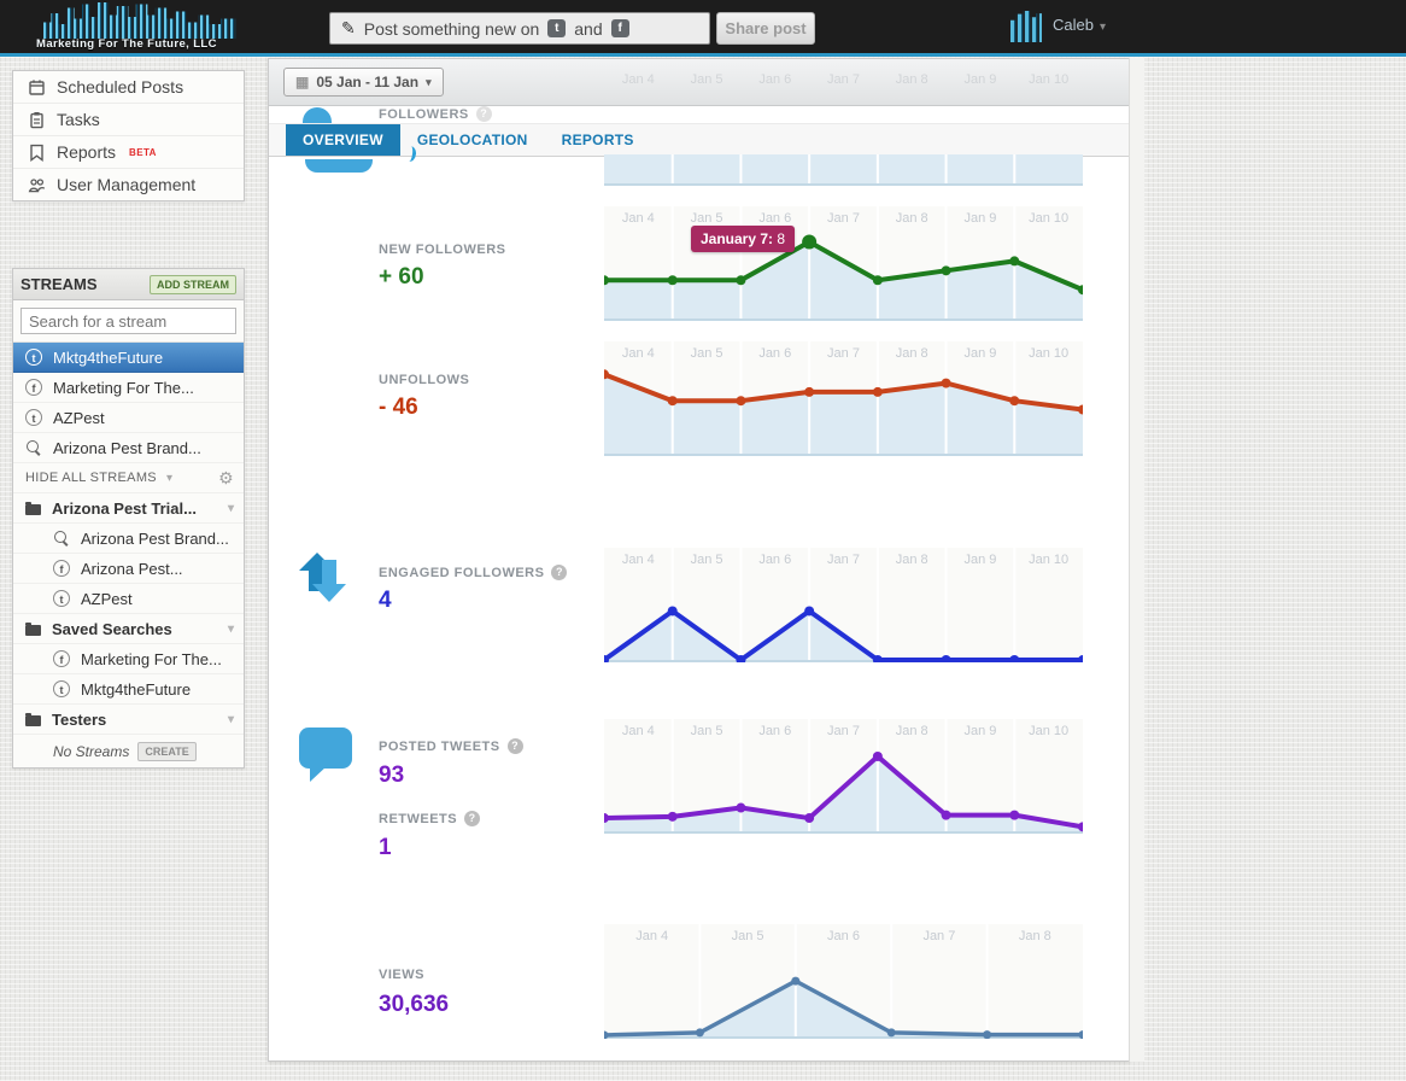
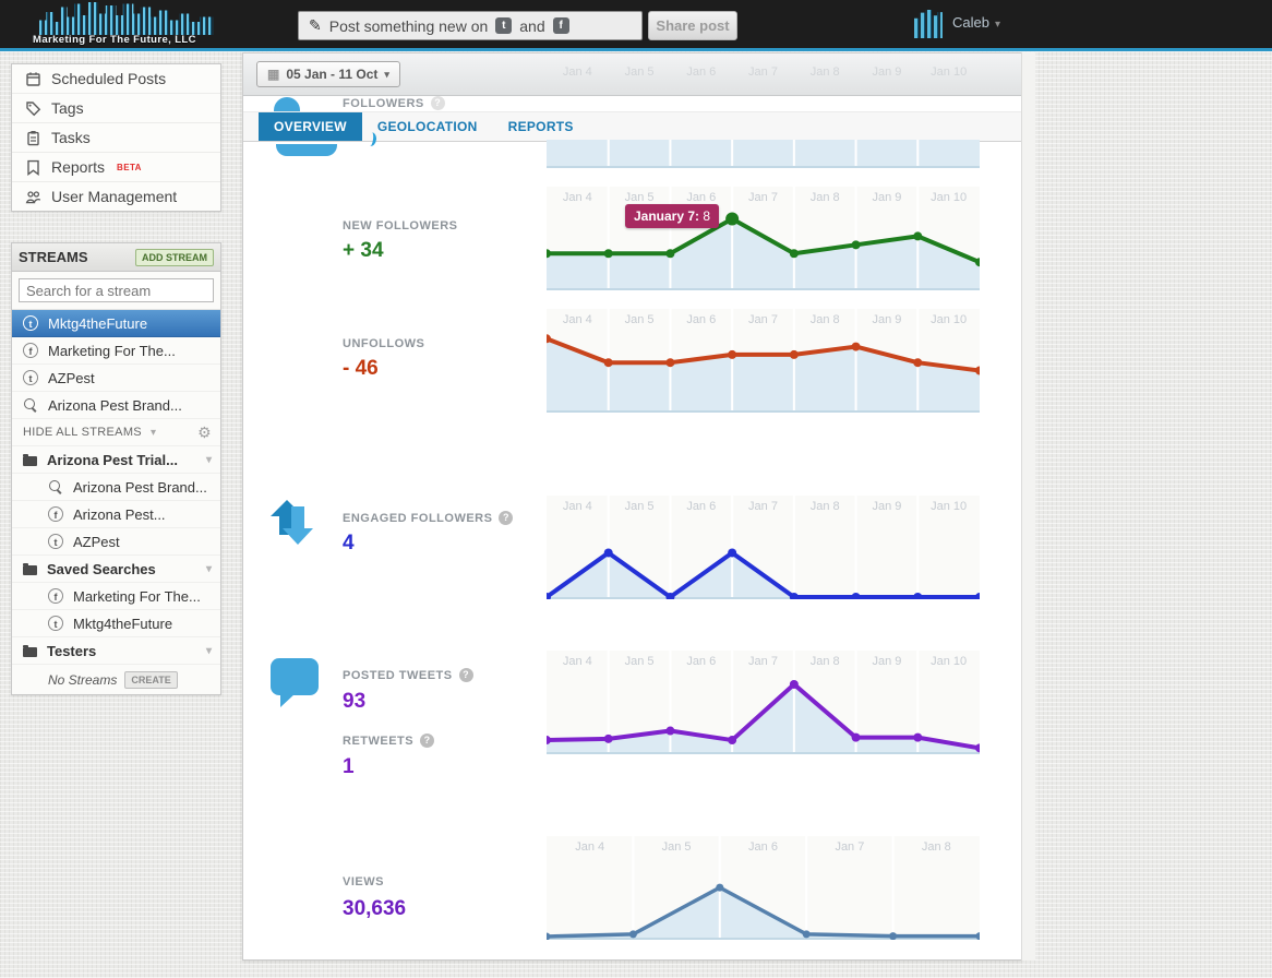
  Marketing For The Future, LLC
  ✎
  Post something new on
  t
  and
  f
  Share post
  Caleb ▾
  Scheduled Posts
+ Tags
  Tasks
  Reports
  BETA
  User Management
  STREAMS
  ADD STREAM
  Search for a stream
  t
  Mktg4theFuture
  f
  Marketing For The...
  t
  AZPest
  Arizona Pest Brand...
  HIDE ALL STREAMS
  ▾
  ⚙
  Arizona Pest Trial...
  ▾
  Arizona Pest Brand...
  f
  Arizona Pest...
  t
  AZPest
  Saved Searches
  ▾
  f
  Marketing For The...
  t
  Mktg4theFuture
  Testers
  ▾
  No Streams
  CREATE
  ▦
- 05 Jan - 11 Jan
+ 05 Jan - 11 Oct
  ▾
  Jan 4
  Jan 5
  Jan 6
  Jan 7
  Jan 8
  Jan 9
  Jan 10
  FOLLOWERS
  ?
  OVERVIEW
  GEOLOCATION
  REPORTS
  NEW FOLLOWERS
- + 60
+ + 34
  January 7: 8
  Jan 4
  Jan 5
  Jan 6
  Jan 7
  Jan 8
  Jan 9
  Jan 10
  UNFOLLOWS
  - 46
  Jan 4
  Jan 5
  Jan 6
  Jan 7
  Jan 8
  Jan 9
  Jan 10
  ENGAGED FOLLOWERS
  ?
  4
  Jan 4
  Jan 5
  Jan 6
  Jan 7
  Jan 8
  Jan 9
  Jan 10
  POSTED TWEETS
  ?
  93
  RETWEETS
  ?
  1
  Jan 4
  Jan 5
  Jan 6
  Jan 7
  Jan 8
  Jan 9
  Jan 10
  VIEWS
  30,636
  Jan 4
  Jan 5
  Jan 6
  Jan 7
  Jan 8
